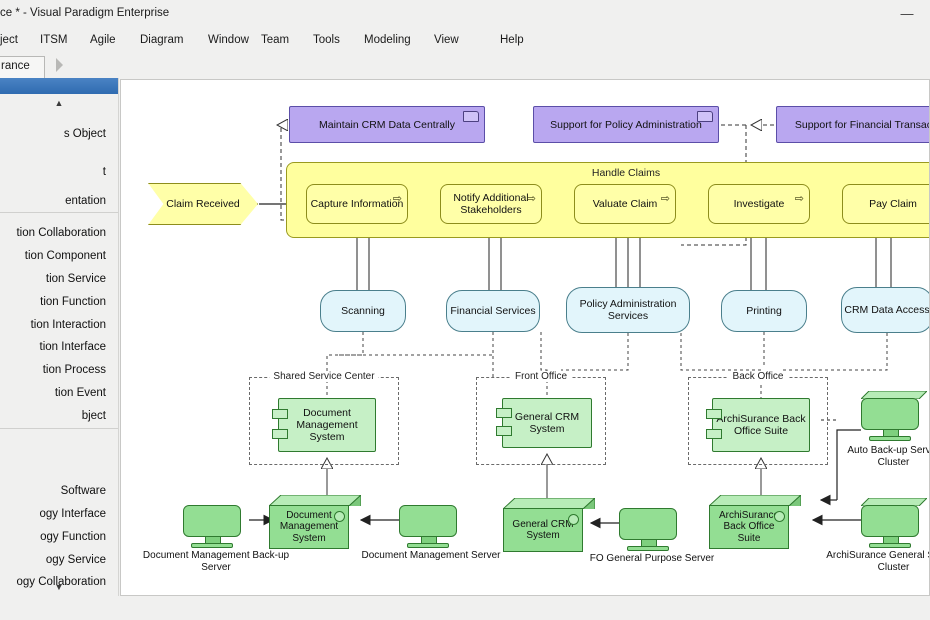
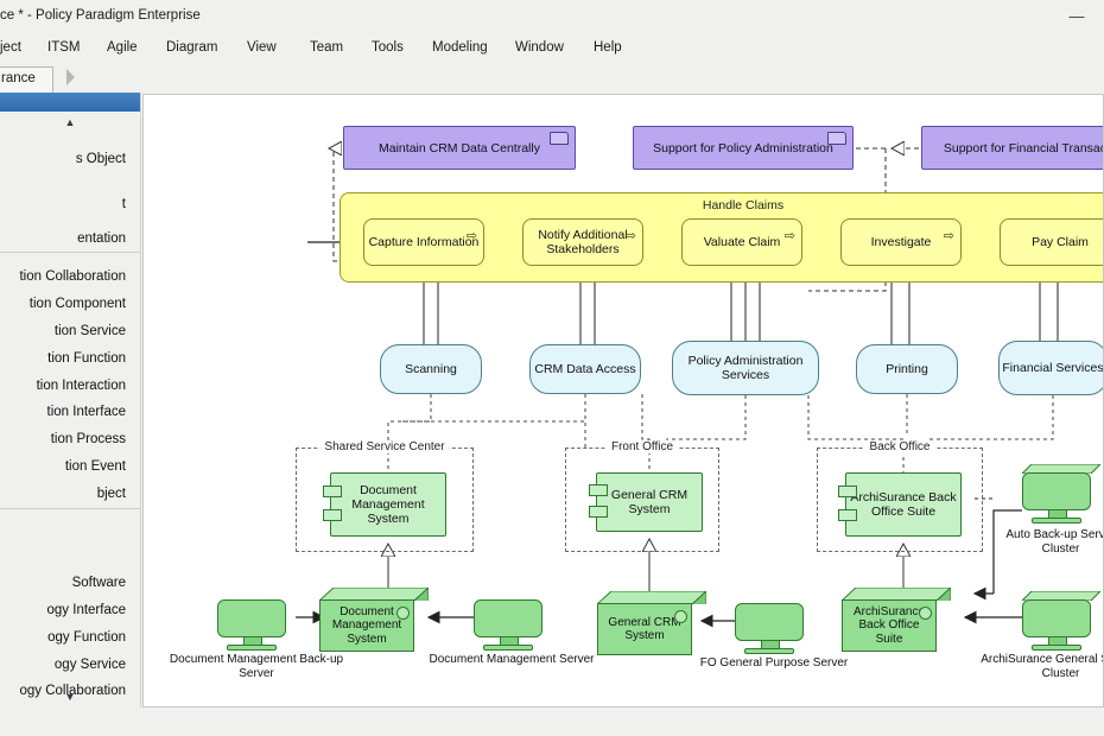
- ce * - Visual Paradigm Enterprise
+ ce * - Policy Paradigm Enterprise
  —
  ject
  ITSM
  Agile
  Diagram
- Window
+ View
  Team
  Tools
  Modeling
- View
+ Window
  Help
  rance
  ▲
  s Object
  t
  entation
  tion Collaboration
  tion Component
  tion Service
  tion Function
  tion Interaction
  tion Interface
  tion Process
  tion Event
  bject
  Software
  ogy Interface
  ogy Function
  ogy Service
  ogy Collaboration
  ▼
  Maintain CRM Data Centrally
  Support for Policy Administration
  Support for Financial Transa
  Handle Claims
- Claim Received
  Capture Information
  ⇨
  Notify Additional Stakeholders
  ⇨
  Valuate Claim
  ⇨
  Investigate
  ⇨
  Pay Claim
  Scanning
- Financial Services
+ CRM Data Access
  Policy Administration Services
  Printing
- CRM Data Access
+ Financial Services
  Shared Service Center
  Front Office
  Back Office
  Document Management System
  General CRM System
  ArchiSurance Back Office Suite
  Document Management System
  General CR System
  ArchiSuranc Back Office Suite
  Document Management Back-up Server
  Document Management Server
  FO General Purpose Server
  Auto Back-up Serv Cluster
  ArchiSurance General Cluster
